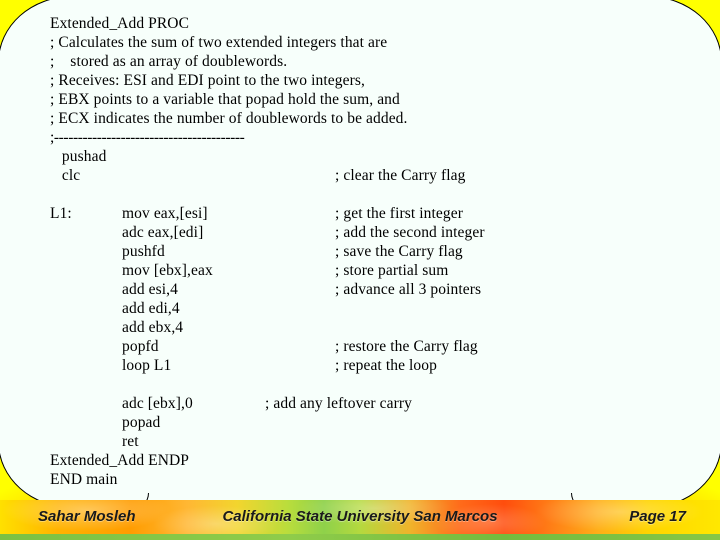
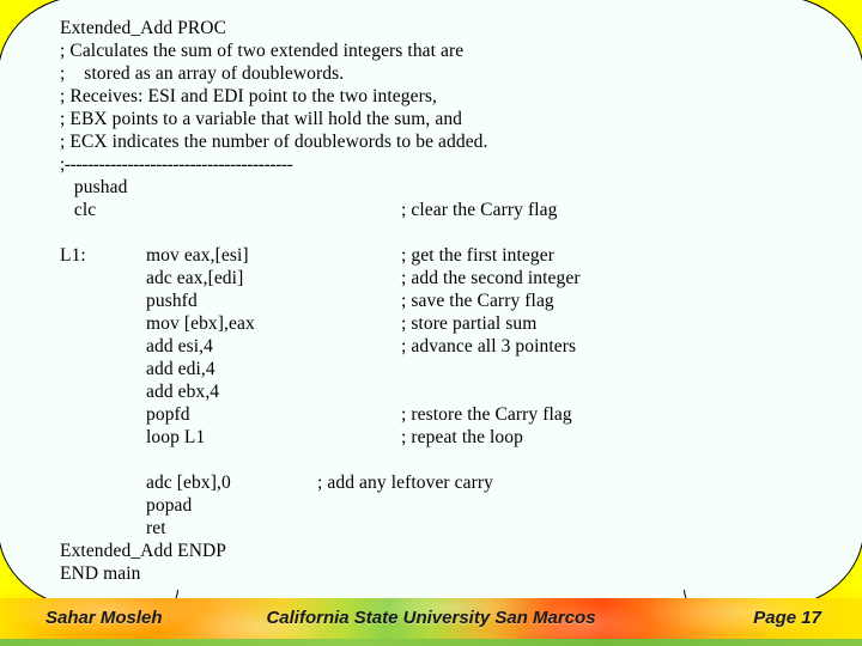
  Extended_Add PROC
  ; Calculates the sum of two extended integers that are
  ; stored as an array of doublewords.
  ; Receives: ESI and EDI point to the two integers,
- ; EBX points to a variable that popad hold the sum, and
+ ; EBX points to a variable that will hold the sum, and
  ; ECX indicates the number of doublewords to be added.
  ;----------------------------------------
  pushad
  clc
  ; clear the Carry flag
  L1:
  mov eax,[esi]
  ; get the first integer
  adc eax,[edi]
  ; add the second integer
  pushfd
  ; save the Carry flag
  mov [ebx],eax
  ; store partial sum
  add esi,4
  ; advance all 3 pointers
  add edi,4
  add ebx,4
  popfd
  ; restore the Carry flag
  loop L1
  ; repeat the loop
  adc [ebx],0
  ; add any leftover carry
  popad
  ret
  Extended_Add ENDP
  END main
  Sahar Mosleh
  California State University San Marcos
  Page 17
